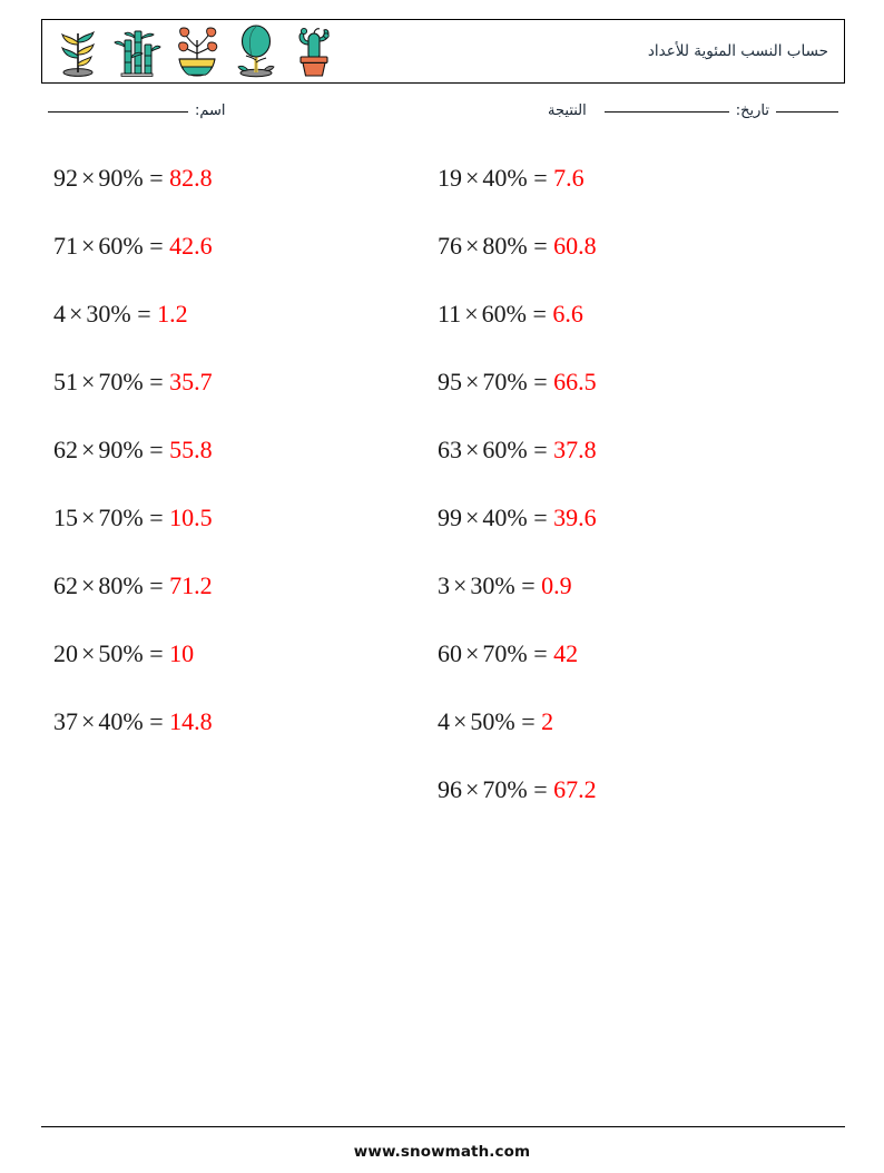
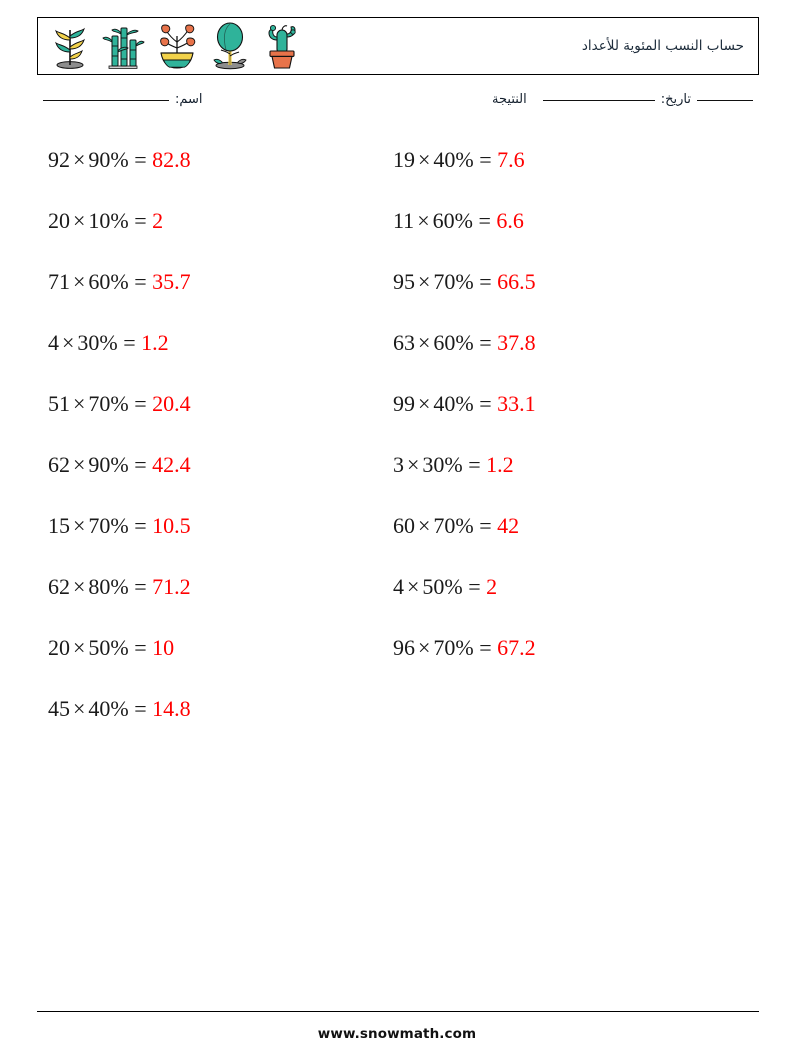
  حساب النسب المئوية للأعداد
  اسم:
  تاريخ:
  النتيجة
  92×90% = 82.8
+ 20×10% = 2
- 71×60% = 42.6
+ 71×60% = 35.7
  4×30% = 1.2
- 51×70% = 35.7
+ 51×70% = 20.4
- 62×90% = 55.8
+ 62×90% = 42.4
  15×70% = 10.5
  62×80% = 71.2
  20×50% = 10
- 37×40% = 14.8
+ 45×40% = 14.8
  19×40% = 7.6
- 76×80% = 60.8
  11×60% = 6.6
  95×70% = 66.5
  63×60% = 37.8
- 99×40% = 39.6
+ 99×40% = 33.1
- 3×30% = 0.9
+ 3×30% = 1.2
  60×70% = 42
  4×50% = 2
  96×70% = 67.2
  www.snowmath.com
